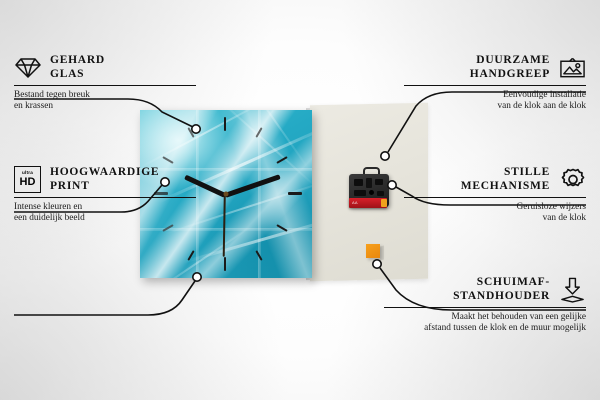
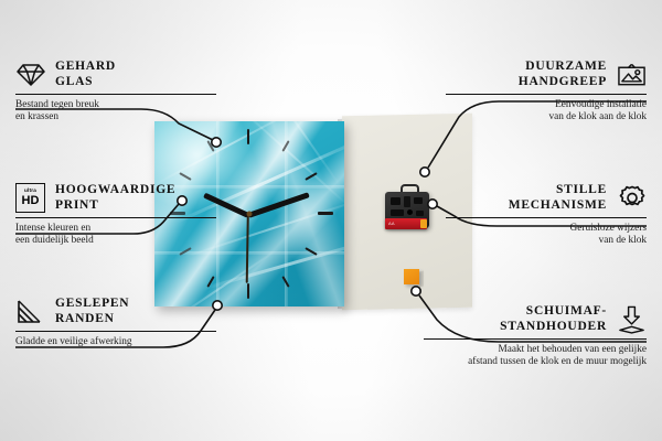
  GEHARD
  GLAS
  Bestand tegen breuk
  en krassen
  HD
  HOOGWAARDIGE
  PRINT
  Intense kleuren en
  een duidelijk beeld
+ GESLEPEN
+ RANDEN
+ Gladde en veilige afwerking
  DUURZAME
  HANDGREEP
  Eenvoudige installatie
  van de klok aan de klok
  STILLE
  MECHANISME
  Geruisloze wijzers
  van de klok
  SCHUIMAF-
  STANDHOUDER
  Maakt het behouden van een gelijke
  afstand tussen de klok en de muur mogelijk
